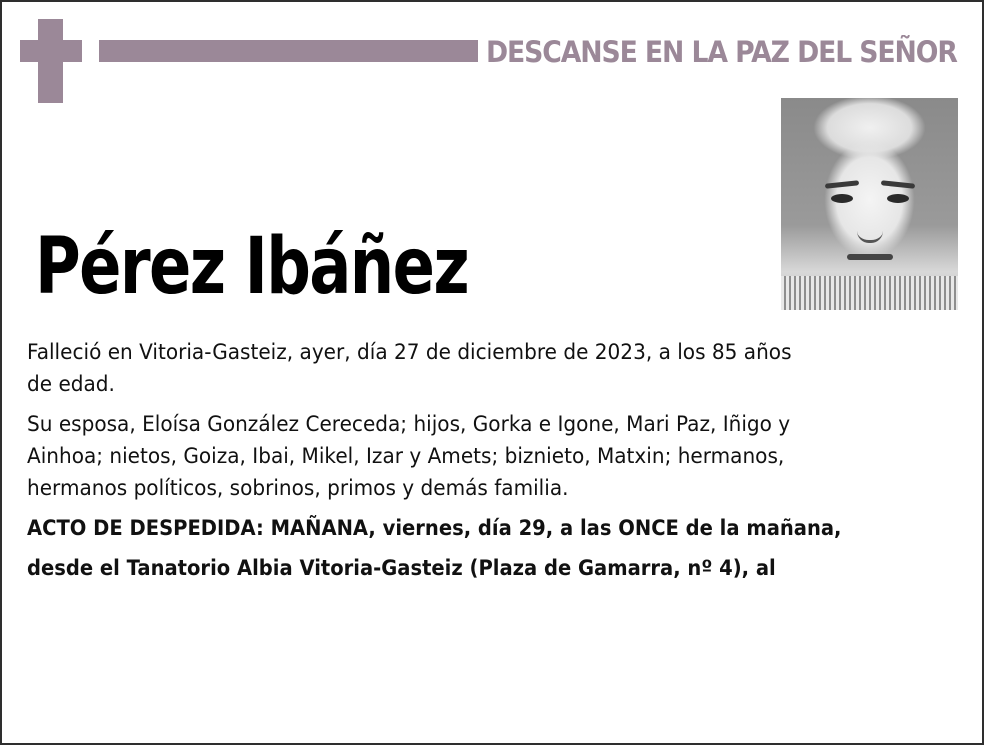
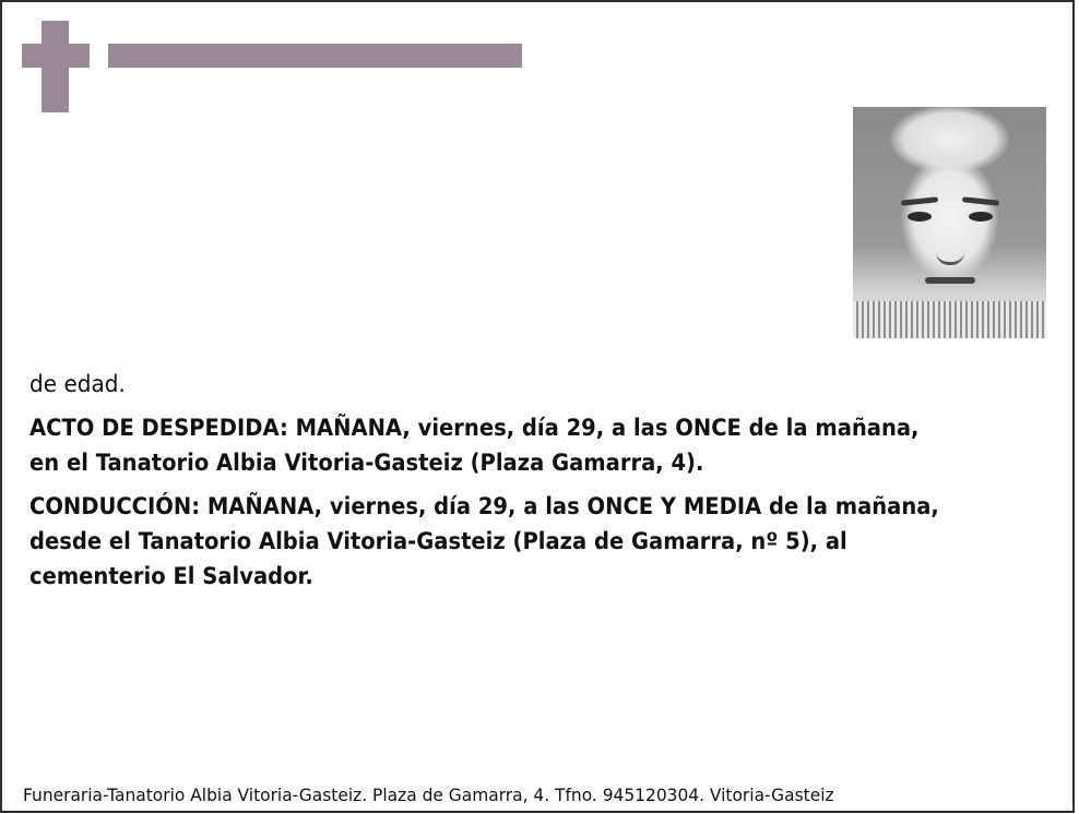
- DESCANSE EN LA PAZ DEL SEÑOR
- Pérez Ibáñez
- Falleció en Vitoria-Gasteiz, ayer, día 27 de diciembre de 2023, a los 85 años
  de edad.
- Su esposa, Eloísa González Cereceda; hijos, Gorka e Igone, Mari Paz, Iñigo y
- Ainhoa; nietos, Goiza, Ibai, Mikel, Izar y Amets; biznieto, Matxin; hermanos,
- hermanos políticos, sobrinos, primos y demás familia.
  ACTO DE DESPEDIDA: MAÑANA, viernes, día 29, a las ONCE de la mañana,
+ en el Tanatorio Albia Vitoria-Gasteiz (Plaza Gamarra, 4).
+ CONDUCCIÓN: MAÑANA, viernes, día 29, a las ONCE Y MEDIA de la mañana,
- desde el Tanatorio Albia Vitoria-Gasteiz (Plaza de Gamarra, nº 4), al
+ desde el Tanatorio Albia Vitoria-Gasteiz (Plaza de Gamarra, nº 5), al
+ cementerio El Salvador.
+ Funeraria-Tanatorio Albia Vitoria-Gasteiz. Plaza de Gamarra, 4. Tfno. 945120304. Vitoria-Gasteiz
